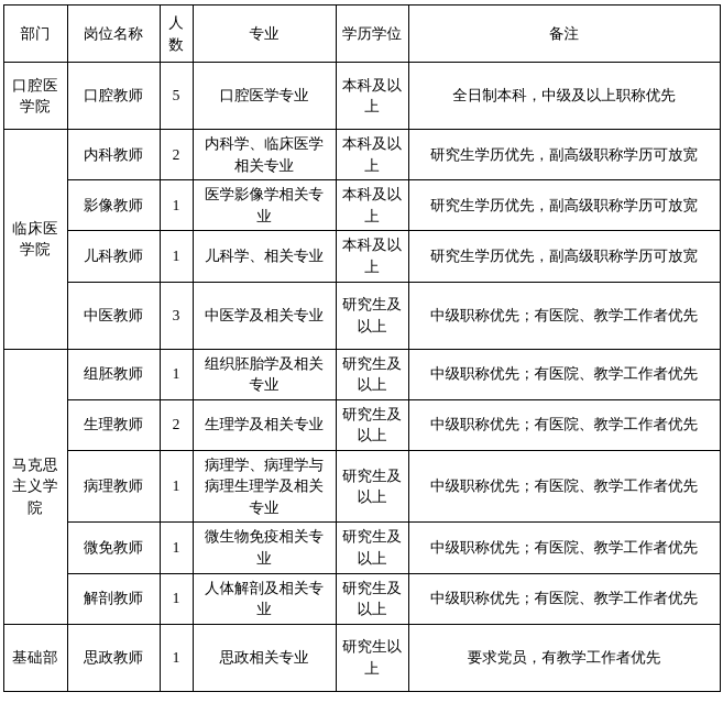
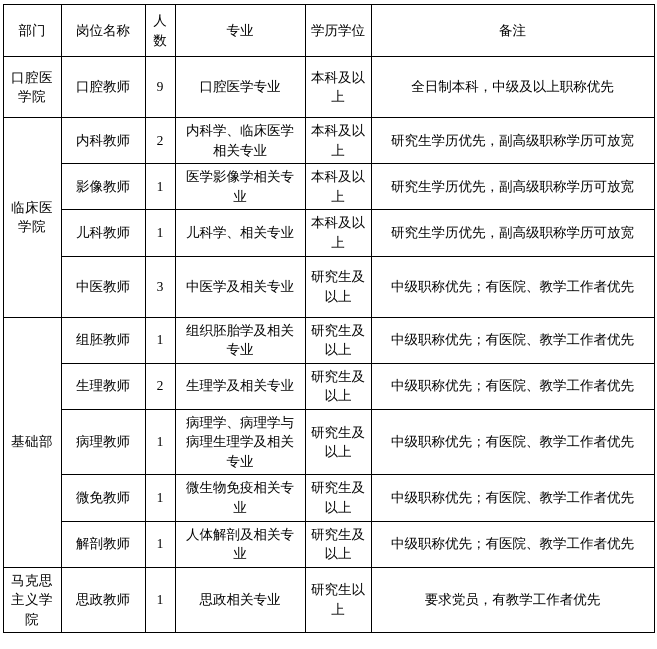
  部门	岗位名称	人数	专业	学历学位	备注
- 口腔医学院	口腔教师	5	口腔医学专业	本科及以上	全日制本科，中级及以上职称优先
+ 口腔医学院	口腔教师	9	口腔医学专业	本科及以上	全日制本科，中级及以上职称优先
  临床医学院	内科教师	2	内科学、临床医学相关专业	本科及以上	研究生学历优先，副高级职称学历可放宽
  影像教师	1	医学影像学相关专业	本科及以上	研究生学历优先，副高级职称学历可放宽
  儿科教师	1	儿科学、相关专业	本科及以上	研究生学历优先，副高级职称学历可放宽
  中医教师	3	中医学及相关专业	研究生及以上	中级职称优先；有医院、教学工作者优先
- 马克思主义学院	组胚教师	1	组织胚胎学及相关专业	研究生及以上	中级职称优先；有医院、教学工作者优先
+ 基础部	组胚教师	1	组织胚胎学及相关专业	研究生及以上	中级职称优先；有医院、教学工作者优先
  生理教师	2	生理学及相关专业	研究生及以上	中级职称优先；有医院、教学工作者优先
  病理教师	1	病理学、病理学与病理生理学及相关专业	研究生及以上	中级职称优先；有医院、教学工作者优先
  微免教师	1	微生物免疫相关专业	研究生及以上	中级职称优先；有医院、教学工作者优先
  解剖教师	1	人体解剖及相关专业	研究生及以上	中级职称优先；有医院、教学工作者优先
- 基础部	思政教师	1	思政相关专业	研究生以上	要求党员，有教学工作者优先
+ 马克思主义学院	思政教师	1	思政相关专业	研究生以上	要求党员，有教学工作者优先
